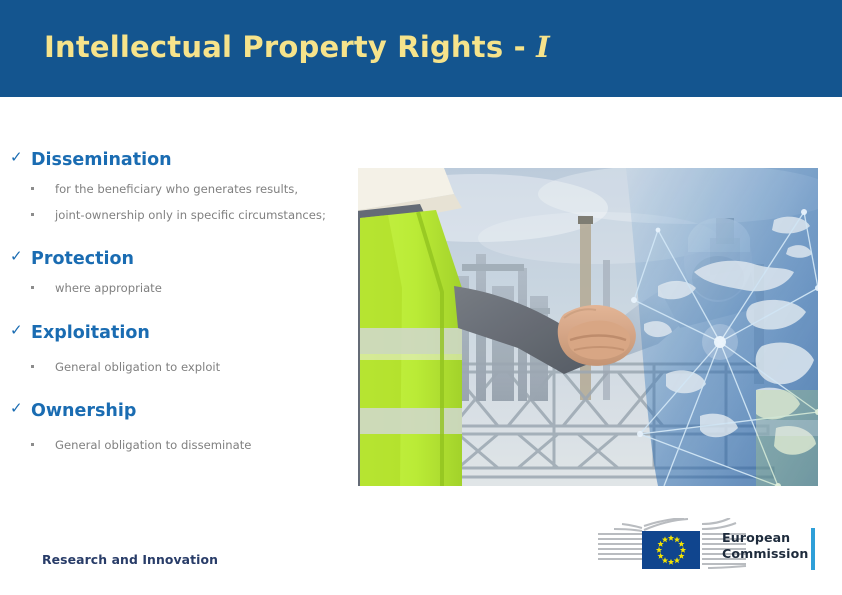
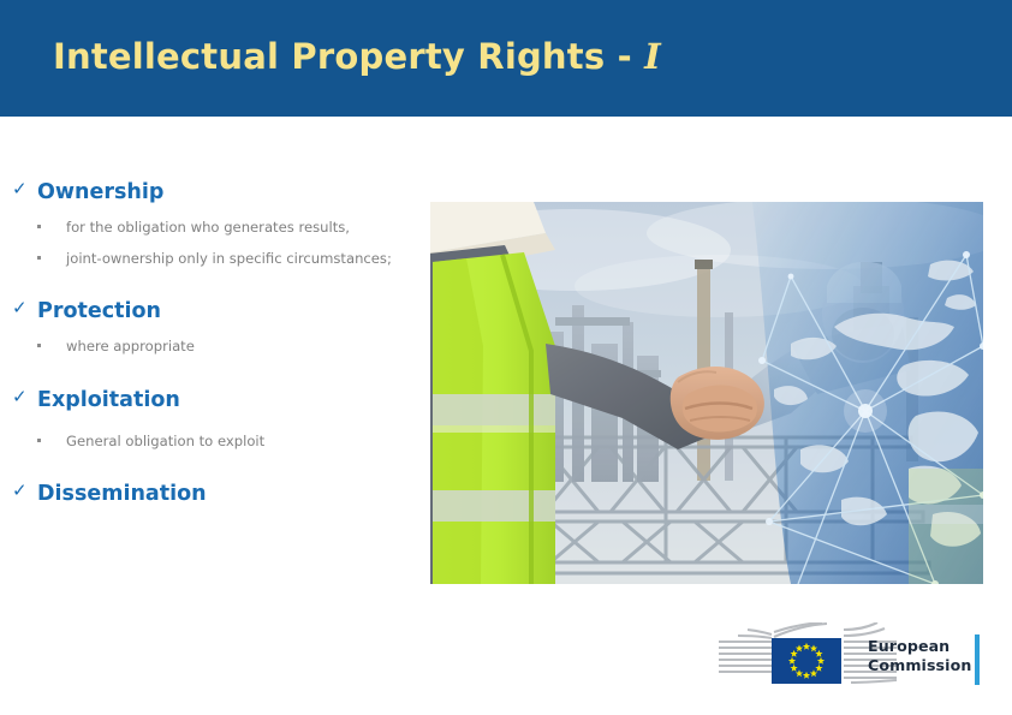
  Intellectual Property Rights - I
  ✓
- Dissemination
+ Ownership
- for the beneficiary who generates results,
+ for the obligation who generates results,
  joint-ownership only in specific circumstances;
  ✓
  Protection
  where appropriate
  ✓
  Exploitation
  General obligation to exploit
  ✓
- Ownership
+ Dissemination
- General obligation to disseminate
- Research and Innovation
  European
  Commission
